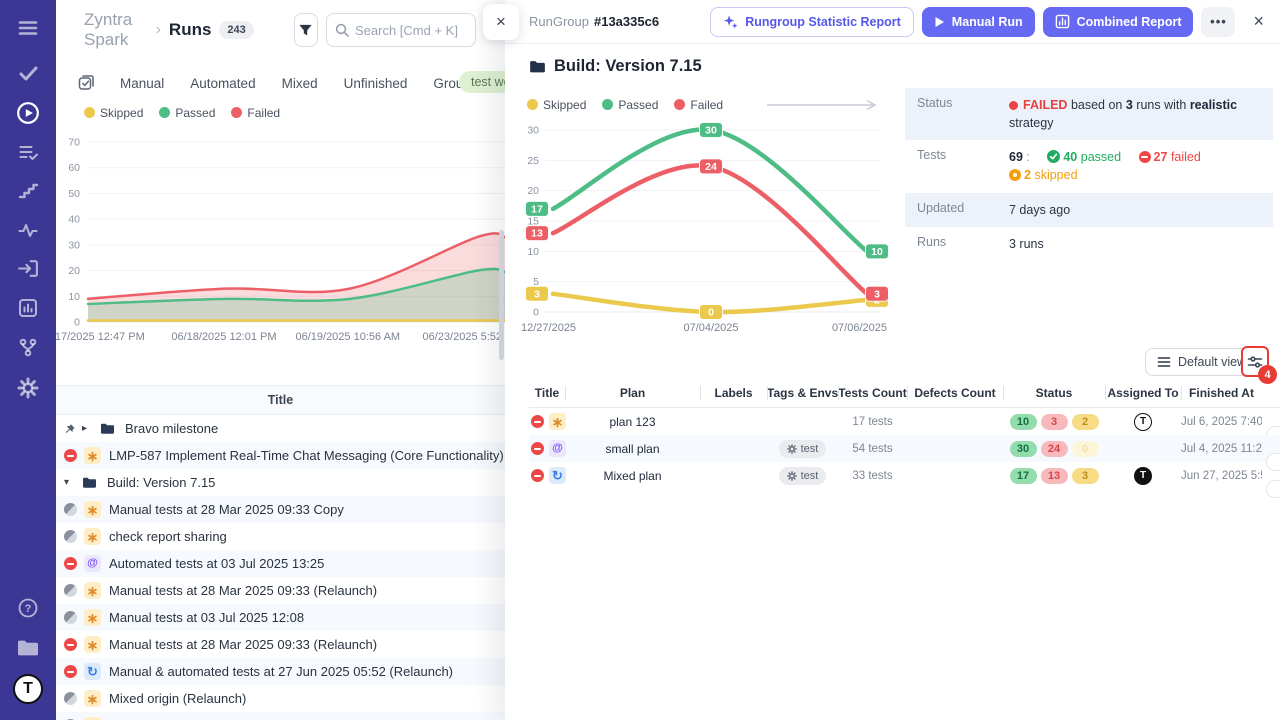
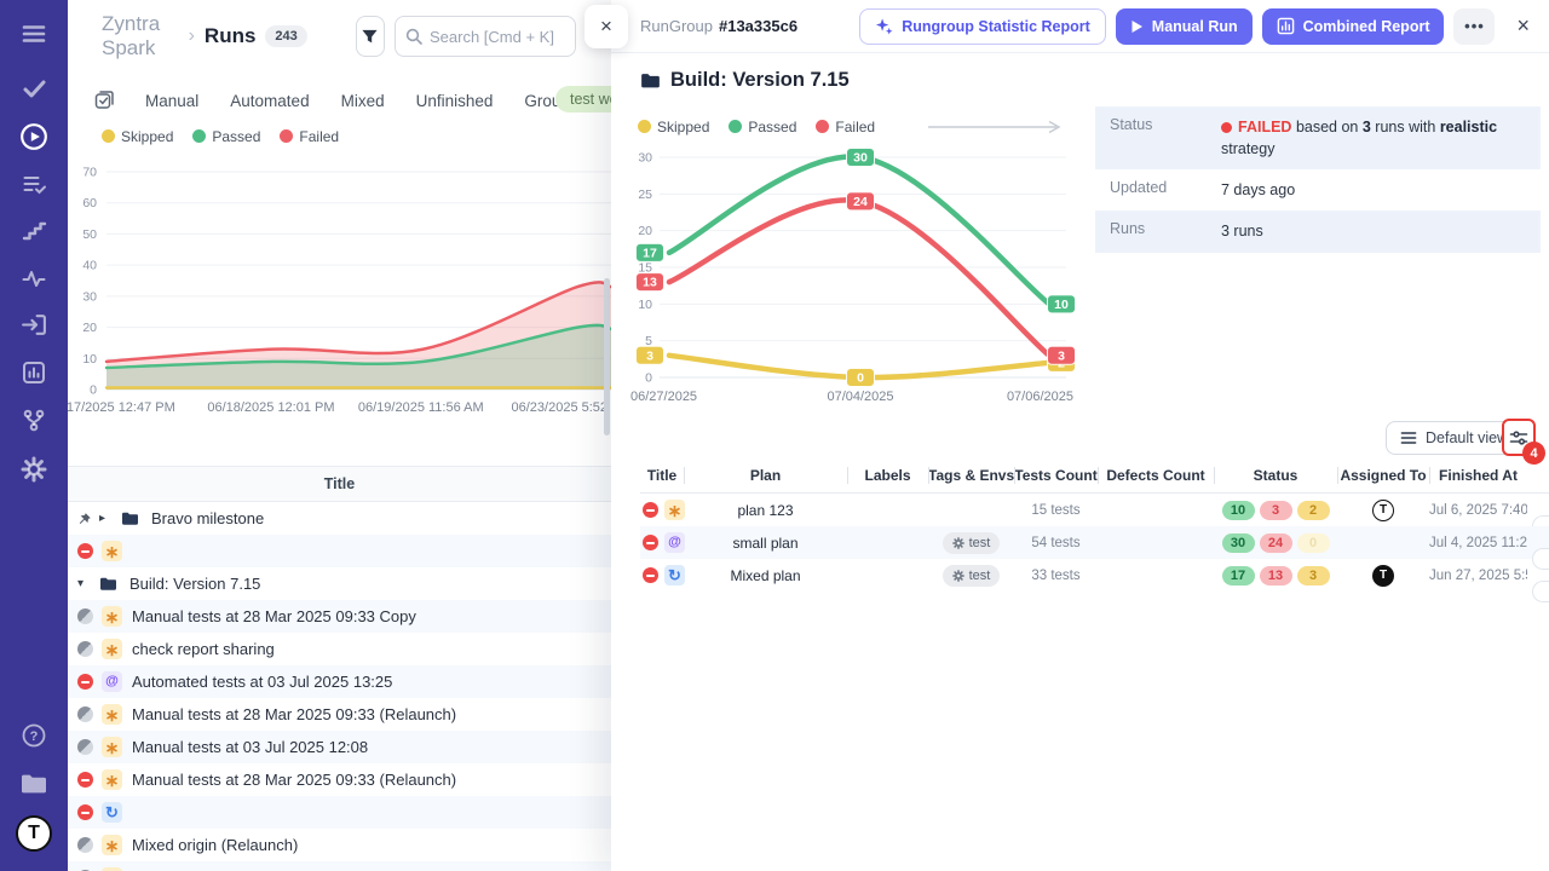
  ?
  T
  Zyntra Spark
  ›
  Runs
  243
  Search [Cmd + K]
  Manual
  Automated
  Mixed
  Unfinished
  Skipped
  Passed
  Failed
  0
  10
  20
  30
  40
  50
  60
  70
  17/2025 12:47 PM
  06/18/2025 12:01 PM
- 06/19/2025 10:56 AM
+ 06/19/2025 11:56 AM
  06/23/2025 5:5
  Title
  Bravo milestone
- LMP-587 Implement Real-Time Chat Messaging (Core Functionality)
  Build: Version 7.15
  Manual tests at 28 Mar 2025 09:33 Copy
  check report sharing
  Automated tests at 03 Jul 2025 13:25
  Manual tests at 28 Mar 2025 09:33 (Relaunch)
  Manual tests at 03 Jul 2025 12:08
  Manual tests at 28 Mar 2025 09:33 (Relaunch)
- Manual & automated tests at 27 Jun 2025 05:52 (Relaunch)
  Mixed origin (Relaunch)
  ×
  RunGroup
  #13a335c6
  Rungroup Statistic Report
  Manual Run
  Combined Report
  •••
  ×
  Build: Version 7.15
  Skipped
  Passed
  Failed
  0
  5
  10
  15
  20
  25
  30
- 12/27/2025
+ 06/27/2025
  07/04/2025
  07/06/2025
  3
  0
  13
  24
  3
  17
  30
  10
  Status
  FAILED based on 3 runs with realistic strategy
- Tests
- 69 : 40 passed 27 failed 2 skipped
  Updated
  7 days ago
  Runs
  3 runs
  Default vie
  4
  Title
  Plan
  Labels
  Tags & Envs
  Tests Count
  Defects Count
  Status
  Assigned To
  Finished At
  plan 123
- 17 tests
+ 15 tests
  10
  3
  2
  T
  Jul 6, 2025 7:40
  small plan
  test
  54 tests
  30
  24
  0
  Jul 4, 2025 11:2
  Mixed plan
  test
  33 tests
  17
  13
  3
  T
  Jun 27, 2025 5:
